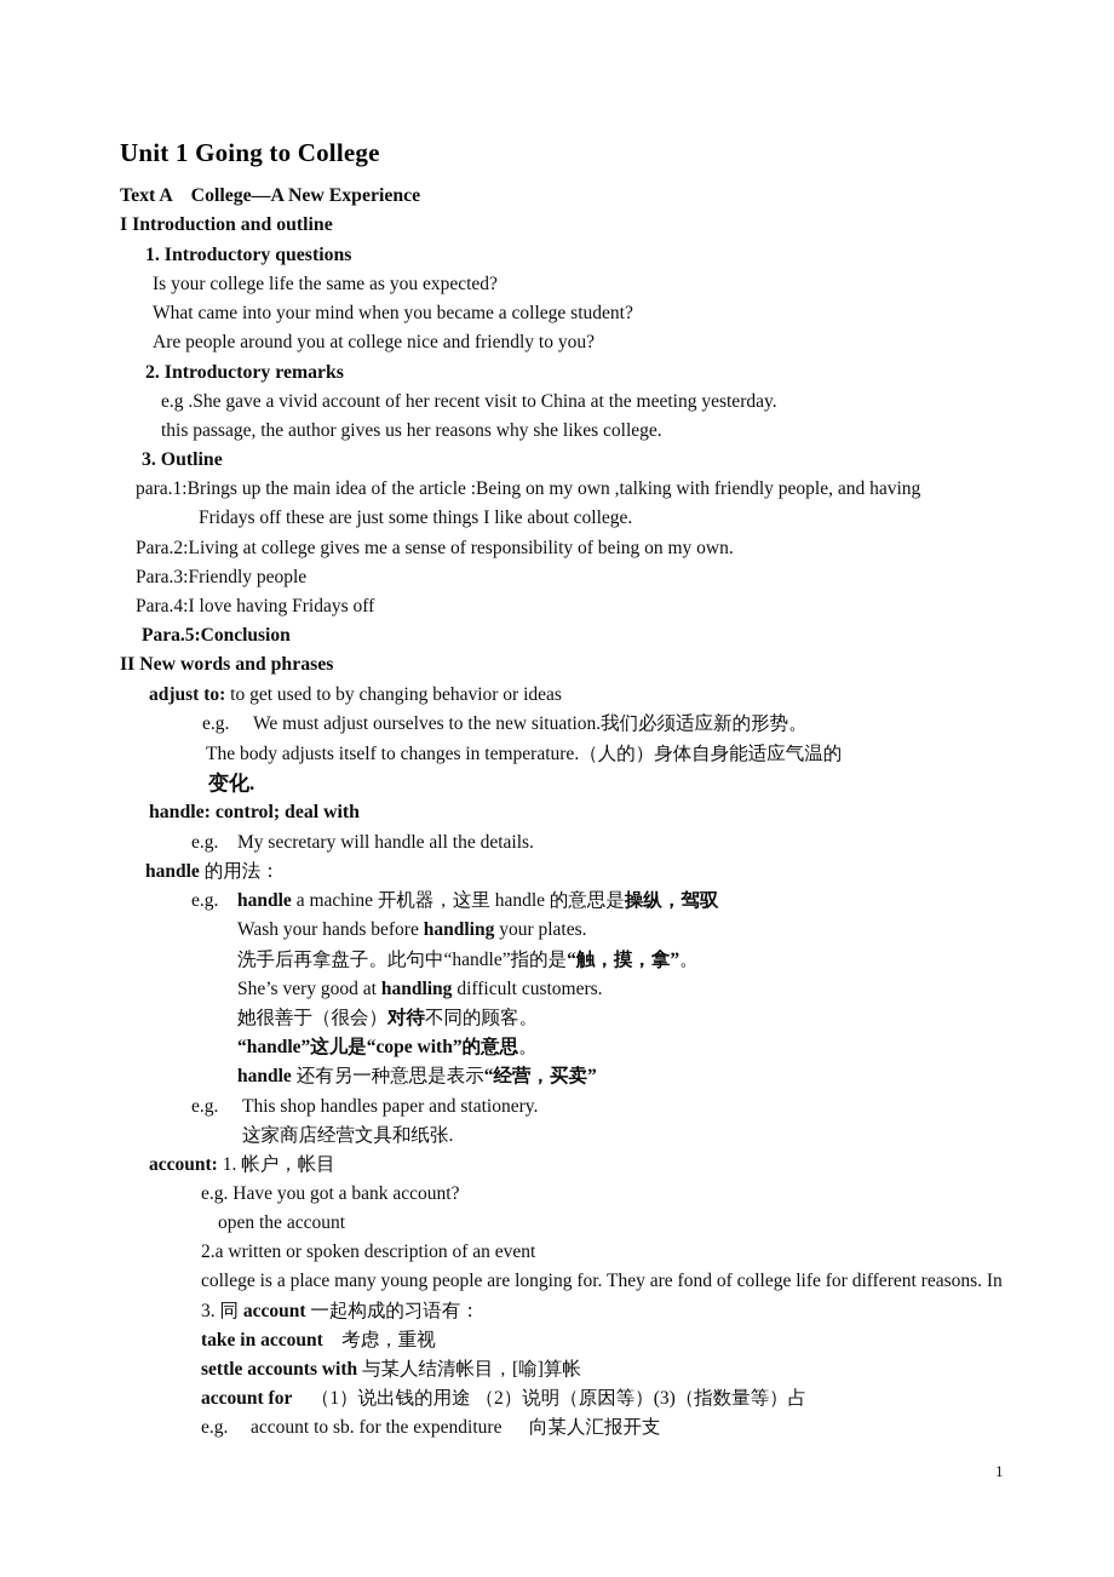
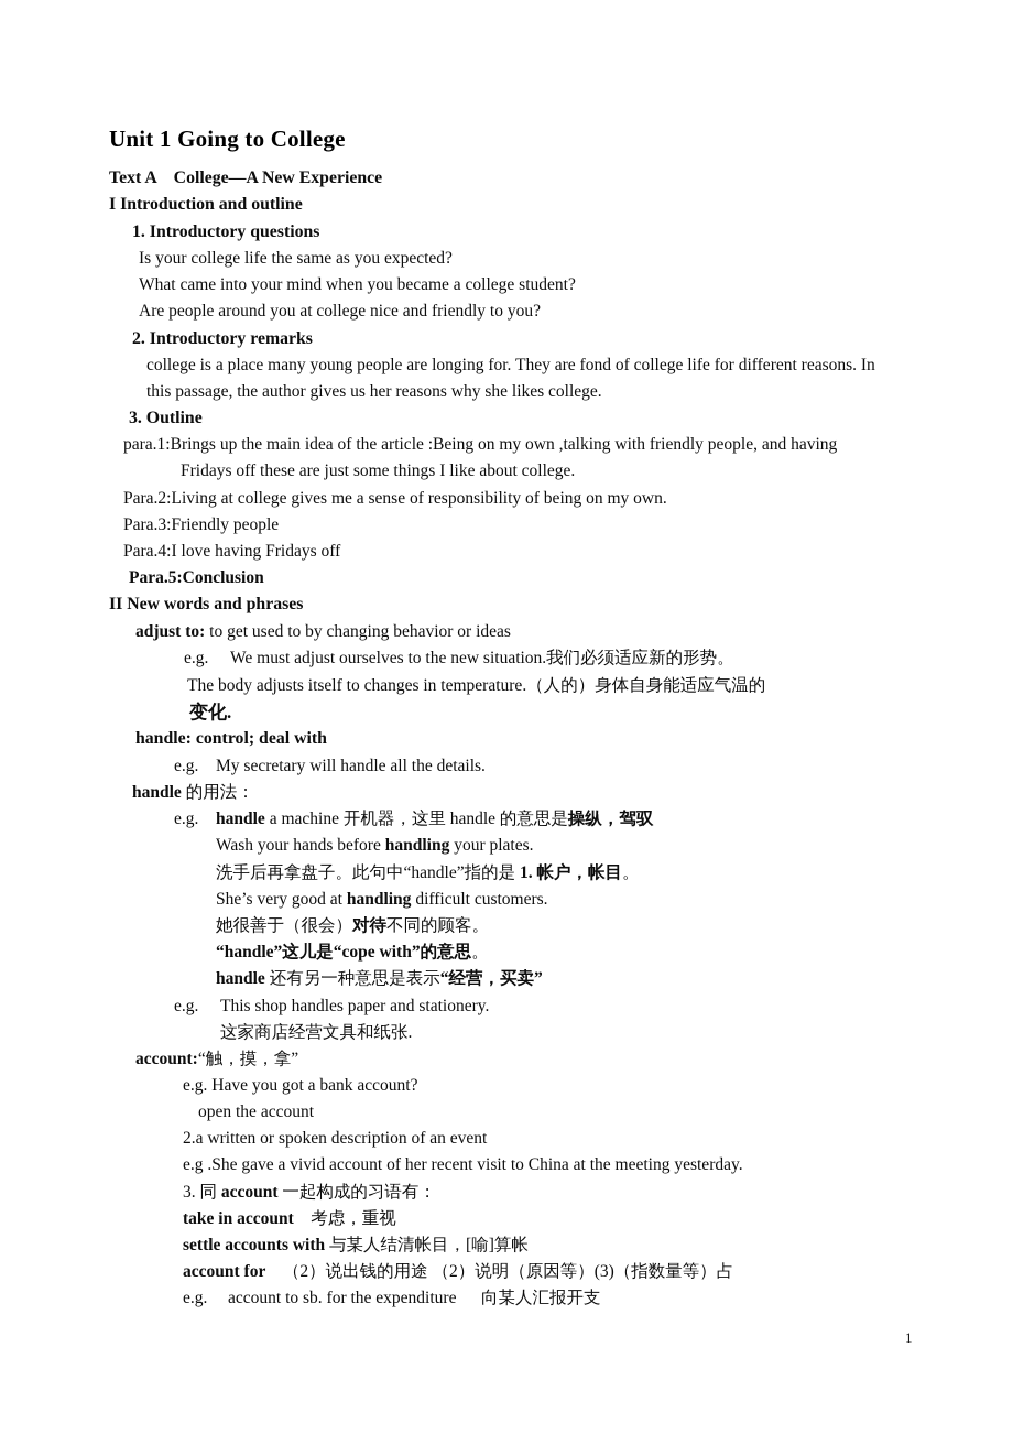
  Unit 1 Going to College
  Text A College—A New Experience
  I Introduction and outline
  1. Introductory questions
  Is your college life the same as you expected?
  What came into your mind when you became a college student?
  Are people around you at college nice and friendly to you?
  2. Introductory remarks
- e.g .She gave a vivid account of her recent visit to China at the meeting yesterday.
+ college is a place many young people are longing for. They are fond of college life for different reasons. In
  this passage, the author gives us her reasons why she likes college.
  3. Outline
  para.1:Brings up the main idea of the article :Being on my own ,talking with friendly people, and having
  Fridays off these are just some things I like about college.
  Para.2:Living at college gives me a sense of responsibility of being on my own.
  Para.3:Friendly people
  Para.4:I love having Fridays off
  Para.5:Conclusion
  II New words and phrases
  adjust to: to get used to by changing behavior or ideas
  e.g.
  We must adjust ourselves to the new situation.我们必须适应新的形势。
  The body adjusts itself to changes in temperature.（人的）身体自身能适应气温的
  变化.
  handle: control; deal with
  e.g.
  My secretary will handle all the details.
  handle 的用法：
  e.g.
  handle a machine 开机器，这里 handle 的意思是操纵，驾驭
  Wash your hands before handling your plates.
- 洗手后再拿盘子。此句中“handle”指的是“触，摸，拿”。
+ 洗手后再拿盘子。此句中“handle”指的是 1. 帐户，帐目。
  She’s very good at handling difficult customers.
  她很善于（很会）对待不同的顾客。
  “handle”这儿是“cope with”的意思。
  handle 还有另一种意思是表示“经营，买卖”
  e.g.
  This shop handles paper and stationery.
  这家商店经营文具和纸张.
- account: 1. 帐户，帐目
+ account:“触，摸，拿”
  e.g. Have you got a bank account?
  open the account
  2.a written or spoken description of an event
- college is a place many young people are longing for. They are fond of college life for different reasons. In
+ e.g .She gave a vivid account of her recent visit to China at the meeting yesterday.
  3. 同 account 一起构成的习语有：
  take in account 考虑，重视
  settle accounts with 与某人结清帐目，[喻]算帐
- account for （1）说出钱的用途 （2）说明（原因等）(3)（指数量等）占
+ account for （2）说出钱的用途 （2）说明（原因等）(3)（指数量等）占
  e.g.
  account to sb. for the expenditure
  向某人汇报开支
  1
